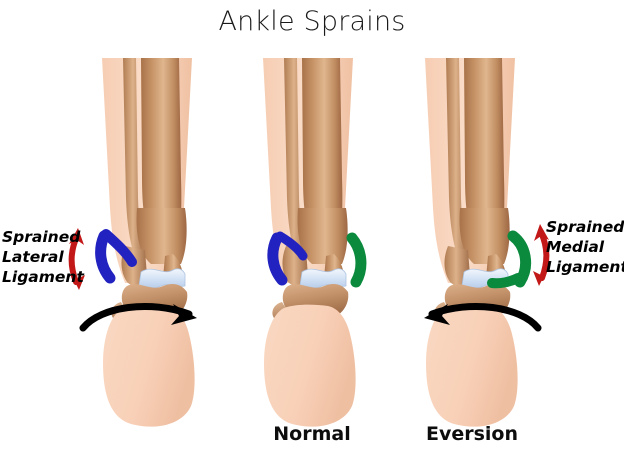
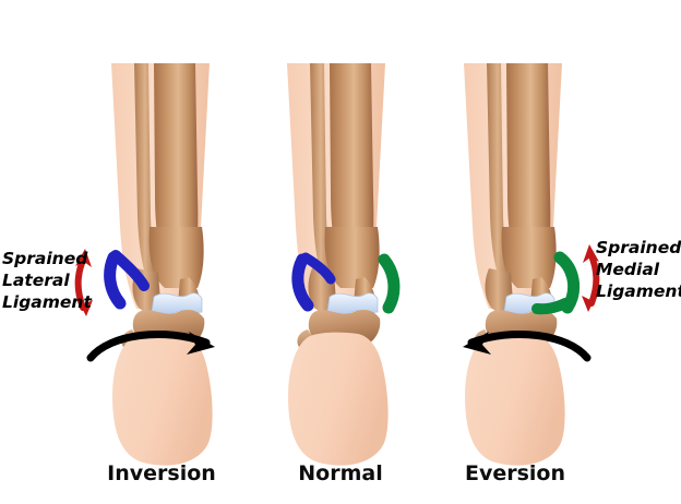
- Ankle Sprains
  Sprained
  Lateral
  Ligament
  Sprained
  Medial
  Ligamen
+ Inversion
  Normal
  Eversion
